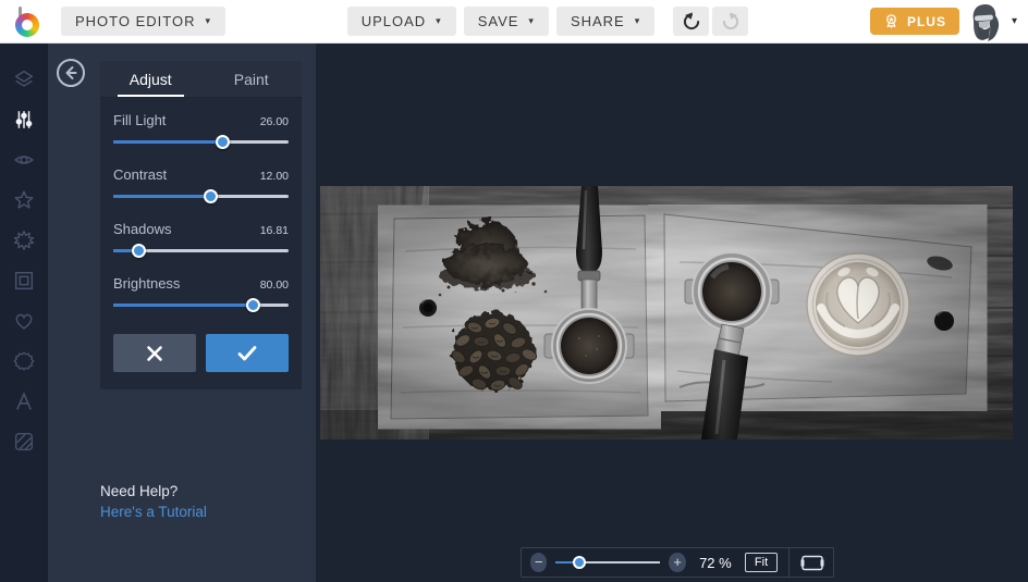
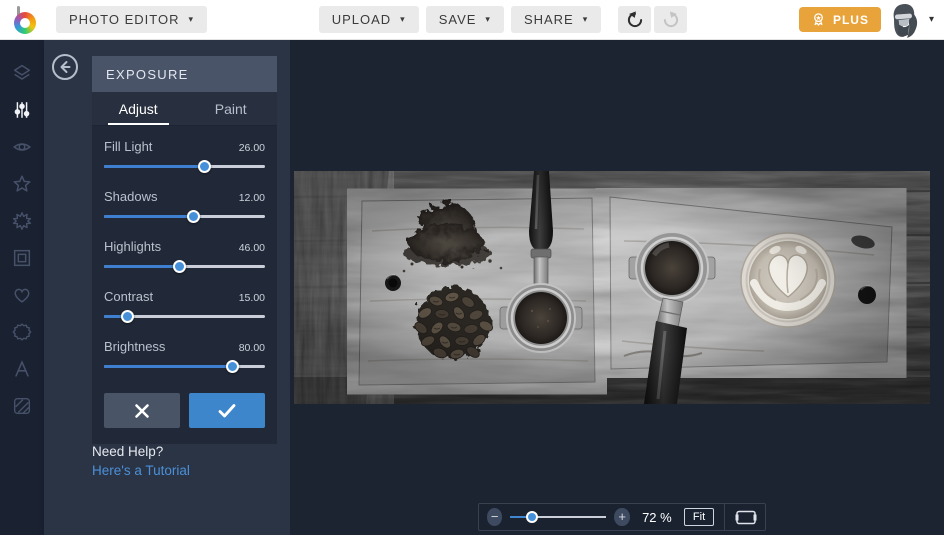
  PHOTO EDITOR
  ▾
  UPLOAD
  ▾
  SAVE
  ▾
  SHARE
  ▾
  PLUS
  ▾
+ EXPOSURE
  Adjust
  Paint
  Fill Light
  26.00
- Contrast
+ Shadows
  12.00
+ Highlights
+ 46.00
- Shadows
+ Contrast
- 16.81
+ 15.00
  Brightness
  80.00
  Need Help?
  Here's a Tutorial
  −
  +
  72 %
  Fit
